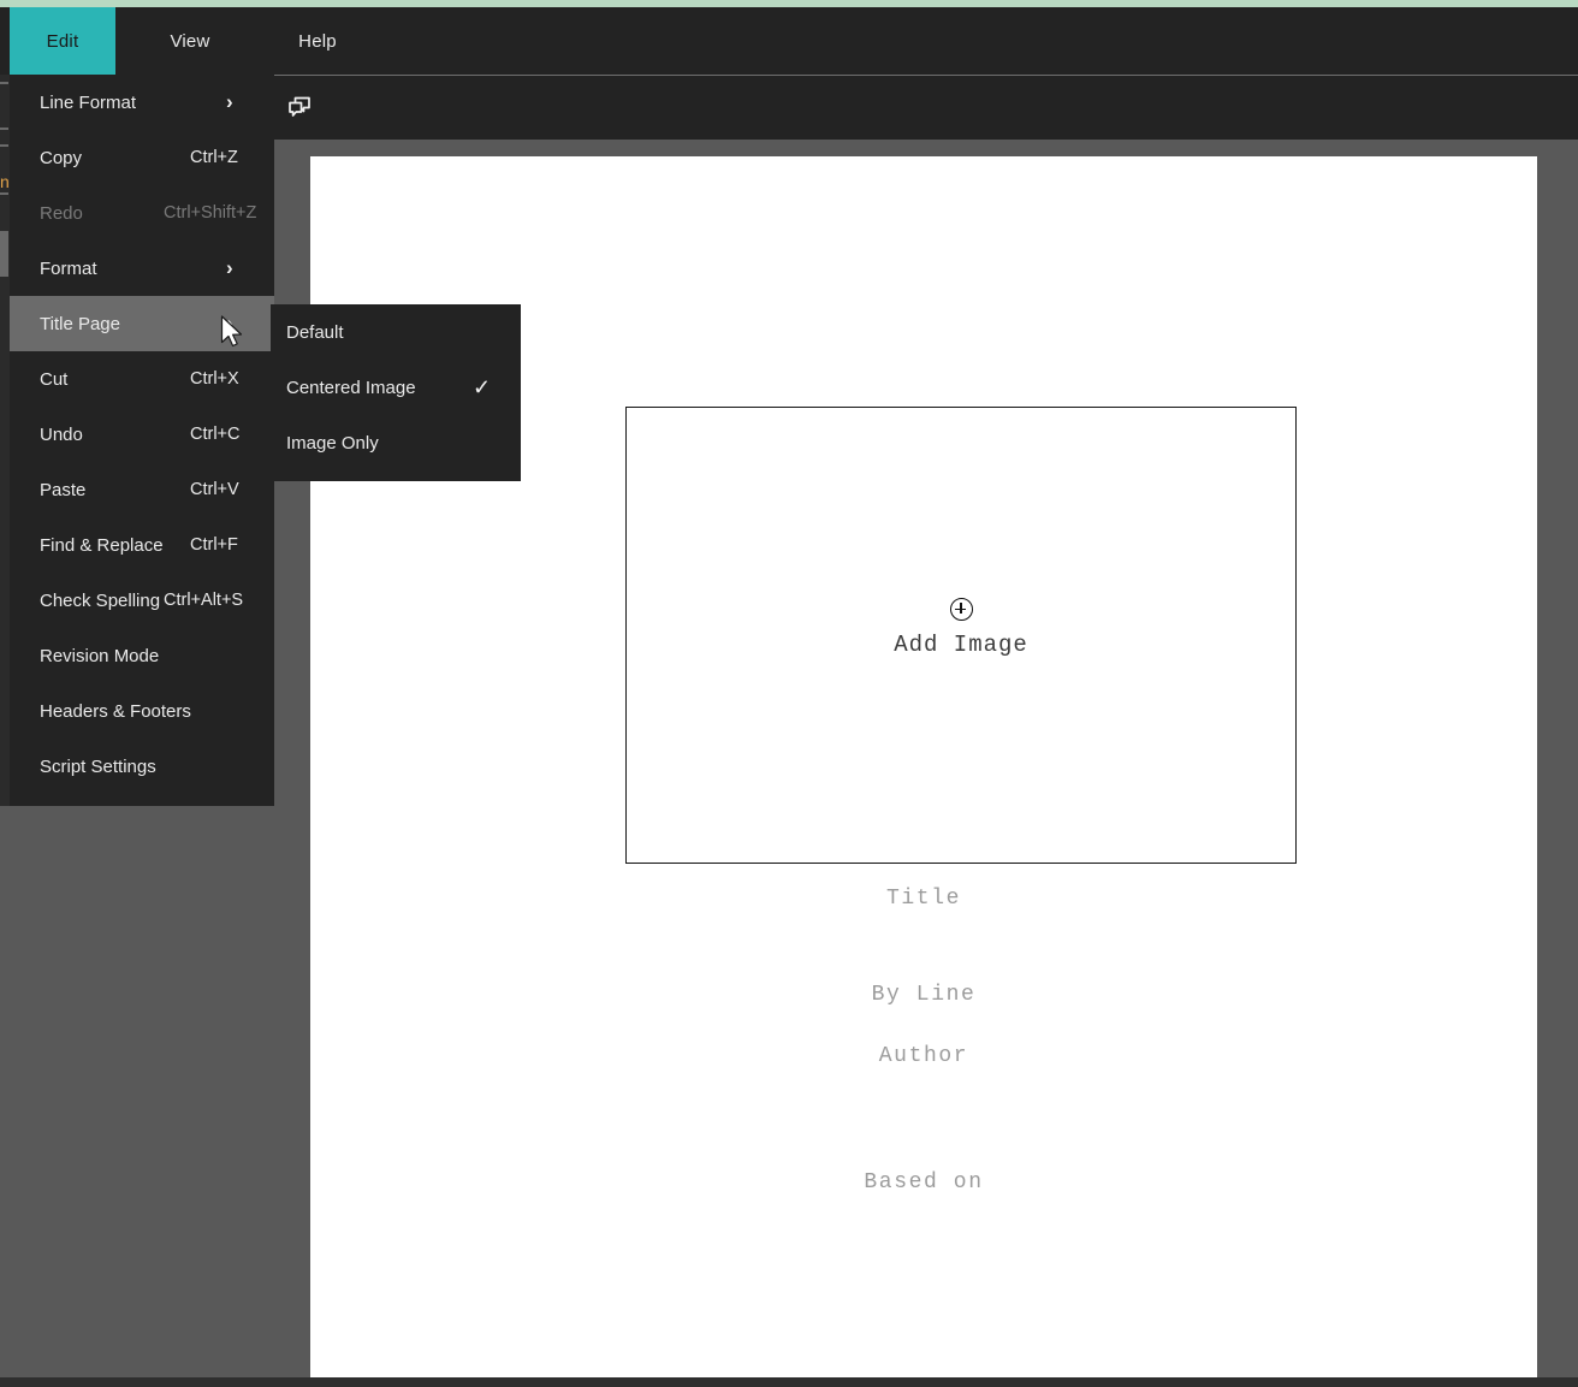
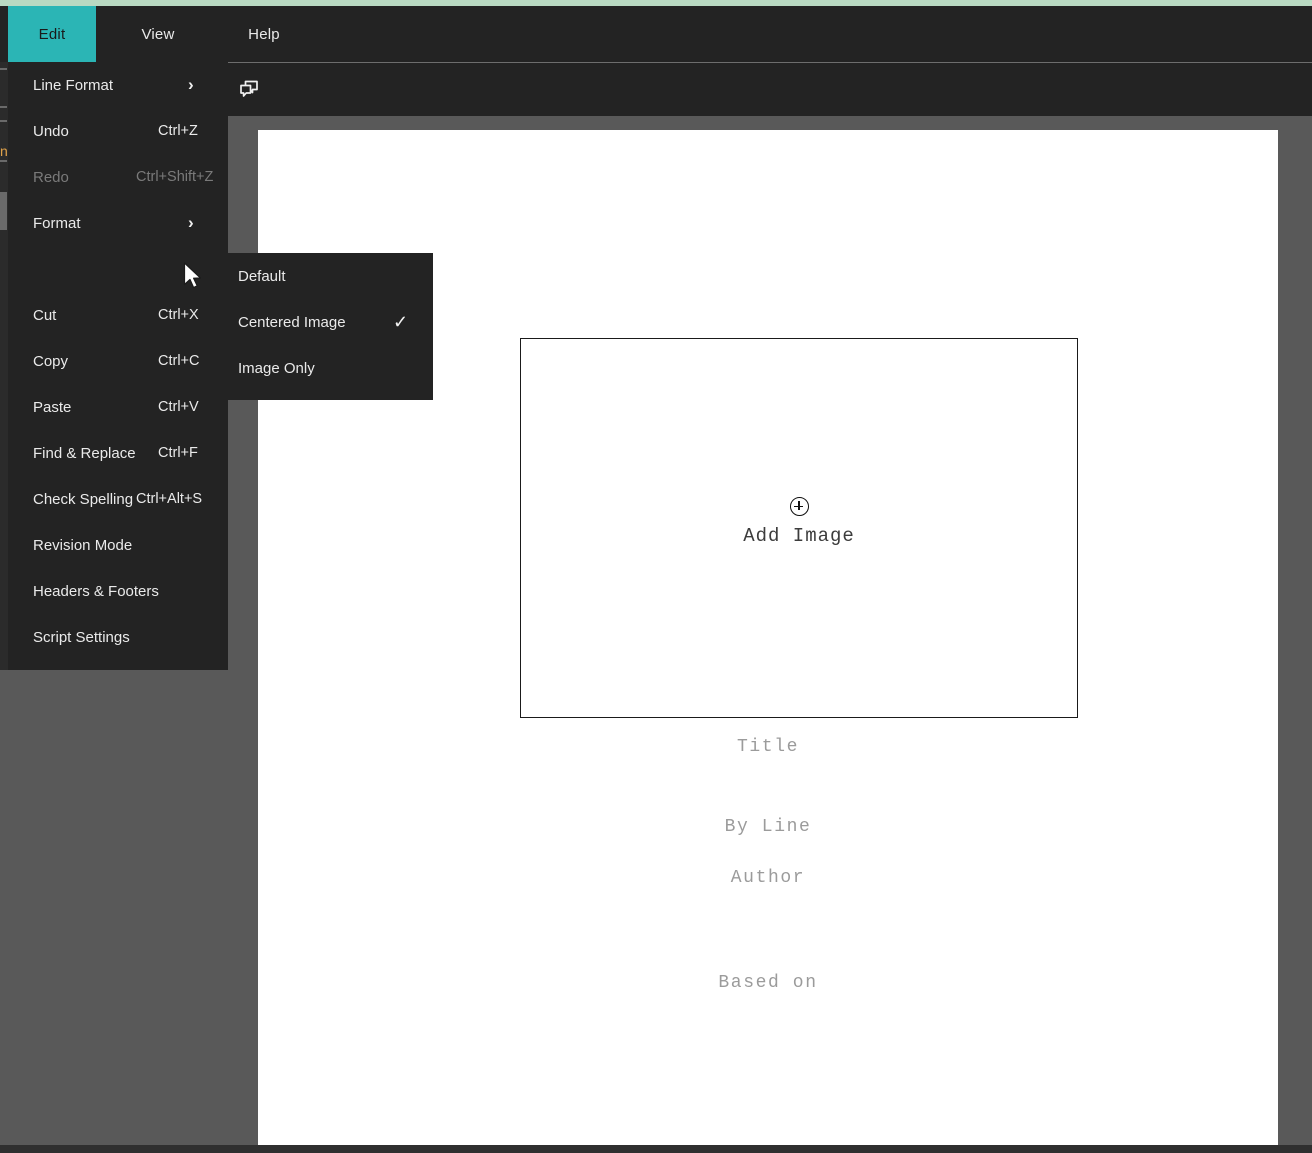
  Edit
  View
  Help
  Add Image
  Title
  By Line
  Author
  Based on
  n
  Line Format
  ›
- Copy
+ Undo
  Ctrl+Z
  Redo
  Ctrl+Shift+Z
  Format
  ›
- Title Page
  Cut
  Ctrl+X
- Undo
+ Copy
  Ctrl+C
  Paste
  Ctrl+V
  Find & Replace
  Ctrl+F
  Check Spelling
  Ctrl+Alt+S
  Revision Mode
  Headers & Footers
  Script Settings
  Default
  Centered Image
  ✓
  Image Only
